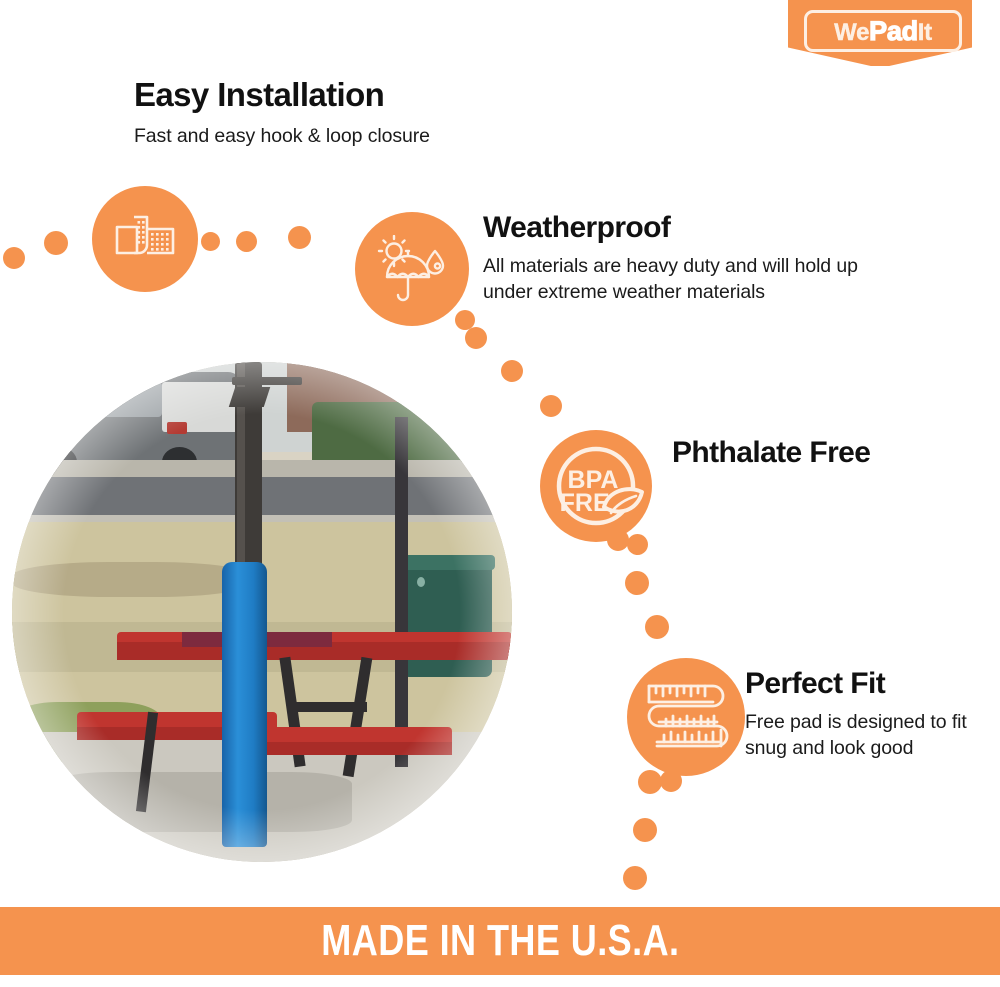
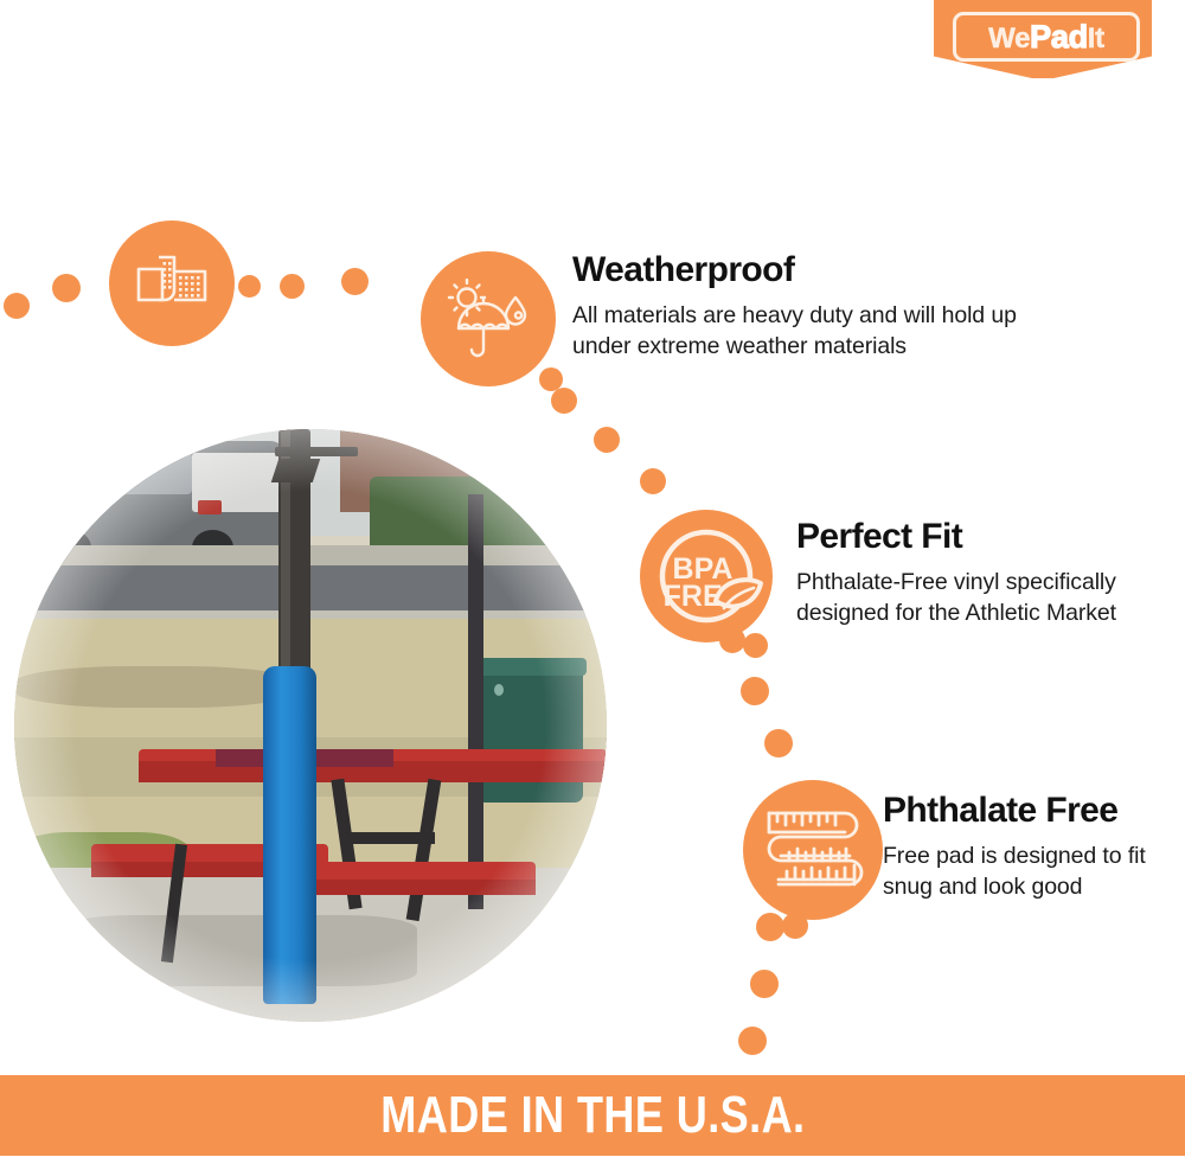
  WePadIt
- Easy Installation
- Fast and easy hook & loop closure
  Weatherproof
  All materials are heavy duty and will hold up under extreme weather materials
- Phthalate Free
+ Perfect Fit
+ Phthalate-Free vinyl specifically designed for the Athletic Market
  BPA
  FRE
- Perfect Fit
+ Phthalate Free
  Free pad is designed to fit snug and look good
  MADE IN THE U.S.A.
